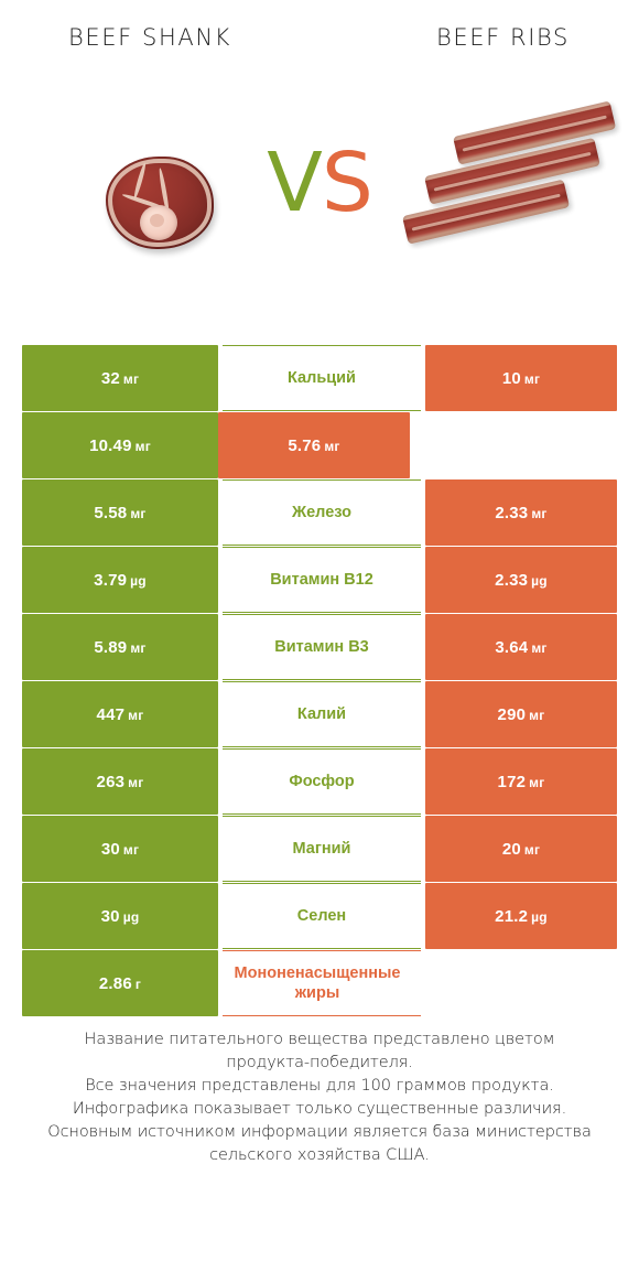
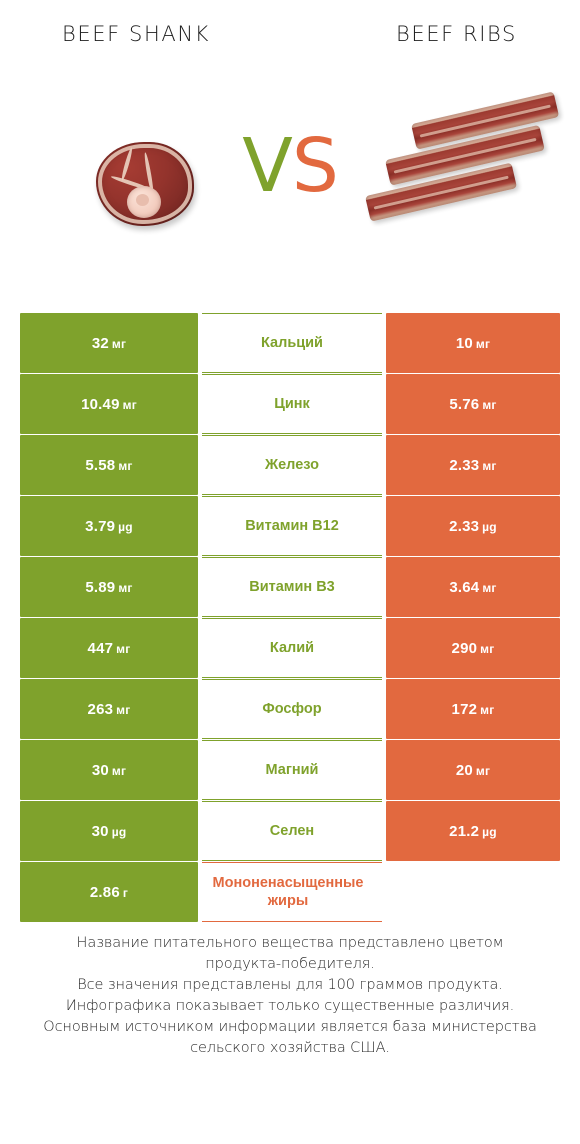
  BEEF SHANK
  BEEF RIBS
  VS
  32 мг
  Кальций
  10 мг
  10.49 мг
+ Цинк
  5.76 мг
  5.58 мг
  Железо
  2.33 мг
  3.79 µg
  Витамин B12
  2.33 µg
  5.89 мг
  Витамин B3
  3.64 мг
  447 мг
  Калий
  290 мг
  263 мг
  Фосфор
  172 мг
  30 мг
  Магний
  20 мг
  30 µg
  Селен
  21.2 µg
  2.86 г
  Мононенасыщенные жиры
  Название питательного вещества представлено цветом
  продукта-победителя.
  Все значения представлены для 100 граммов продукта.
  Инфографика показывает только существенные различия.
  Основным источником информации является база министерства
  сельского хозяйства США.
